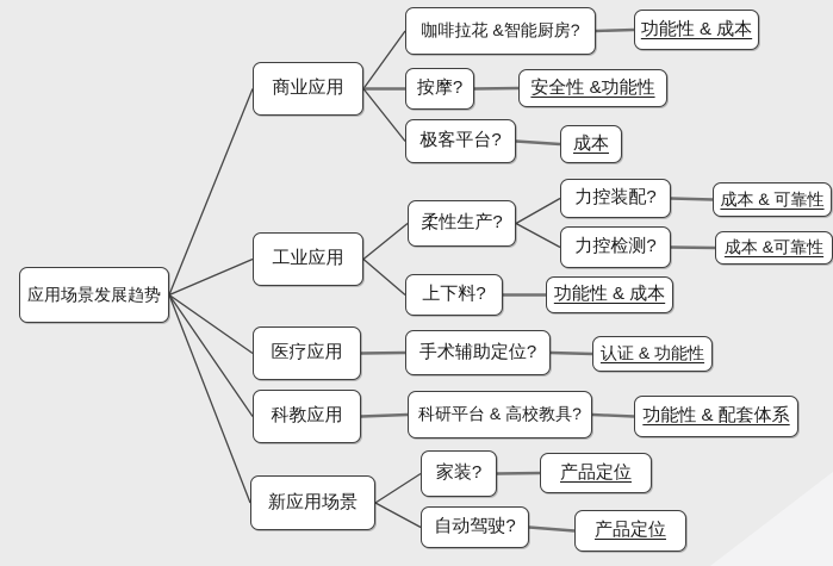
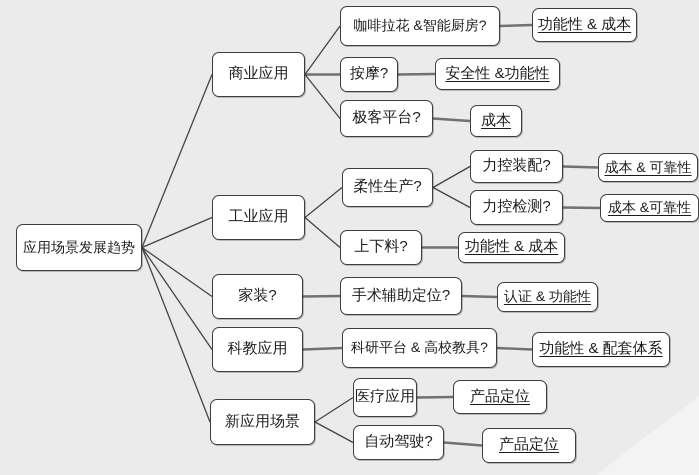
  应用场景发展趋势
  商业应用
  咖啡拉花 &智能厨房?
  功能性 & 成本
  按摩?
  安全性 &功能性
  极客平台?
  成本
  工业应用
  柔性生产?
  力控装配?
  成本 & 可靠性
  力控检测?
  成本 &可靠性
  上下料?
  功能性 & 成本
- 医疗应用
+ 家装?
  手术辅助定位?
  认证 & 功能性
  科教应用
  科研平台 & 高校教具?
  功能性 & 配套体系
  新应用场景
- 家装?
+ 医疗应用
  产品定位
  自动驾驶?
  产品定位
